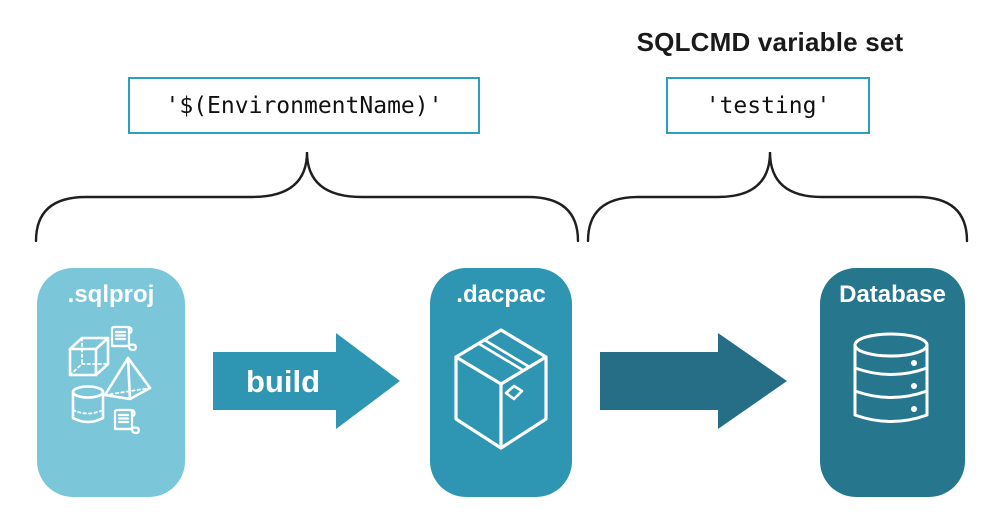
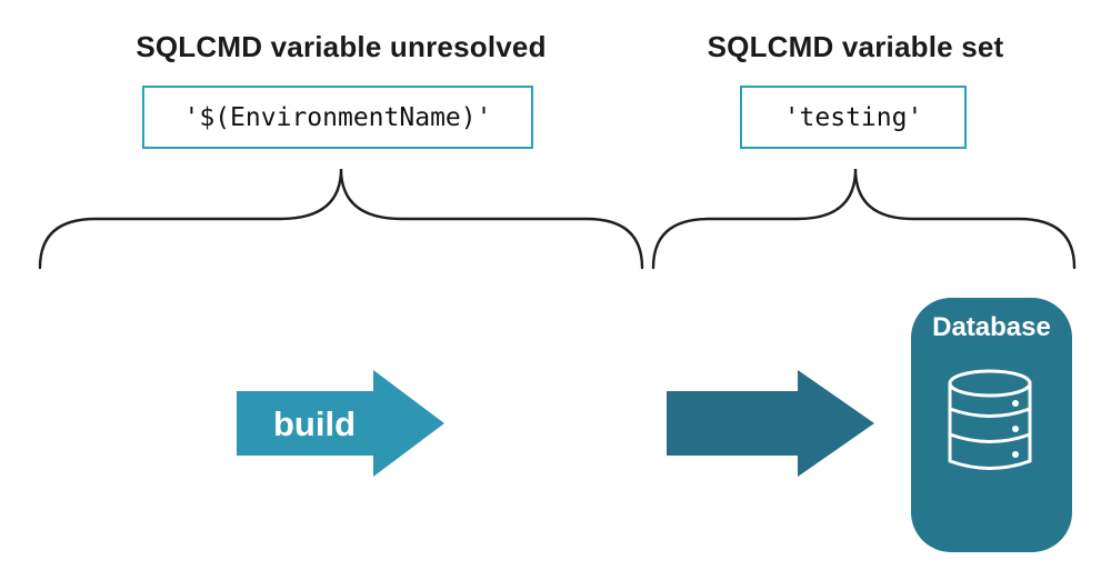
+ SQLCMD variable unresolved
  SQLCMD variable set
  '$(EnvironmentName)'
  'testing'
- .sqlproj
- .dacpac
  Database
  build
